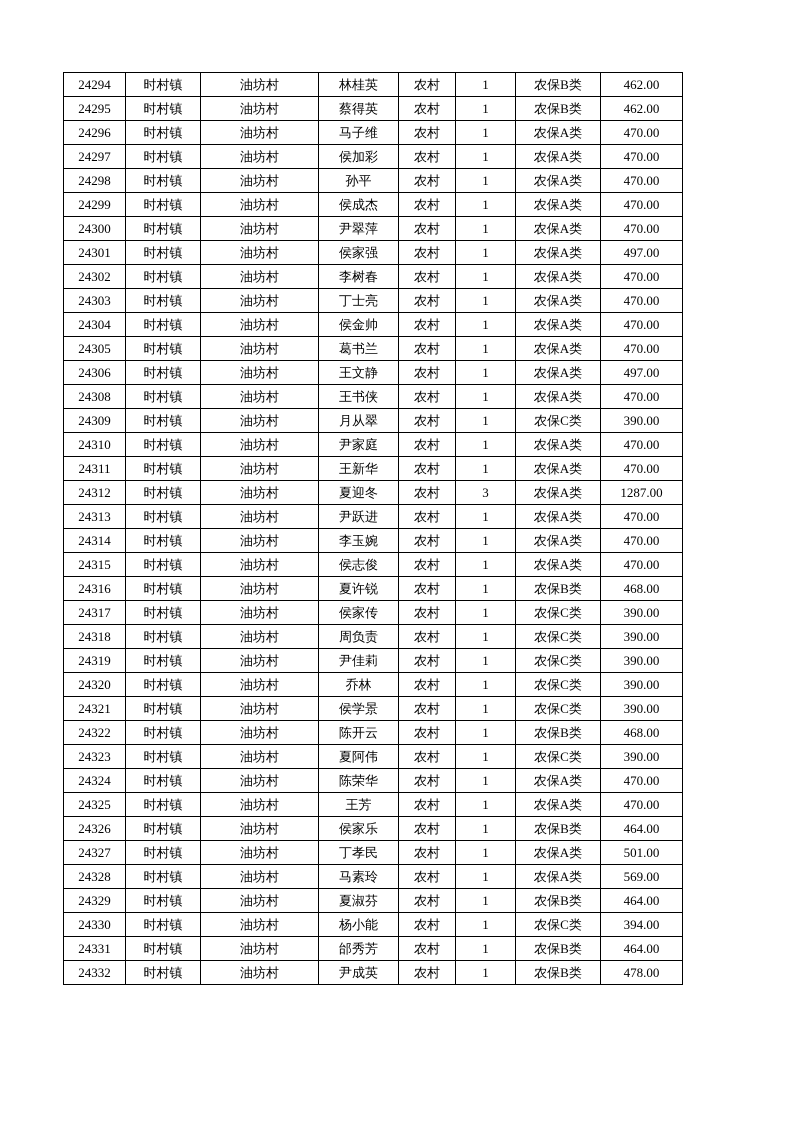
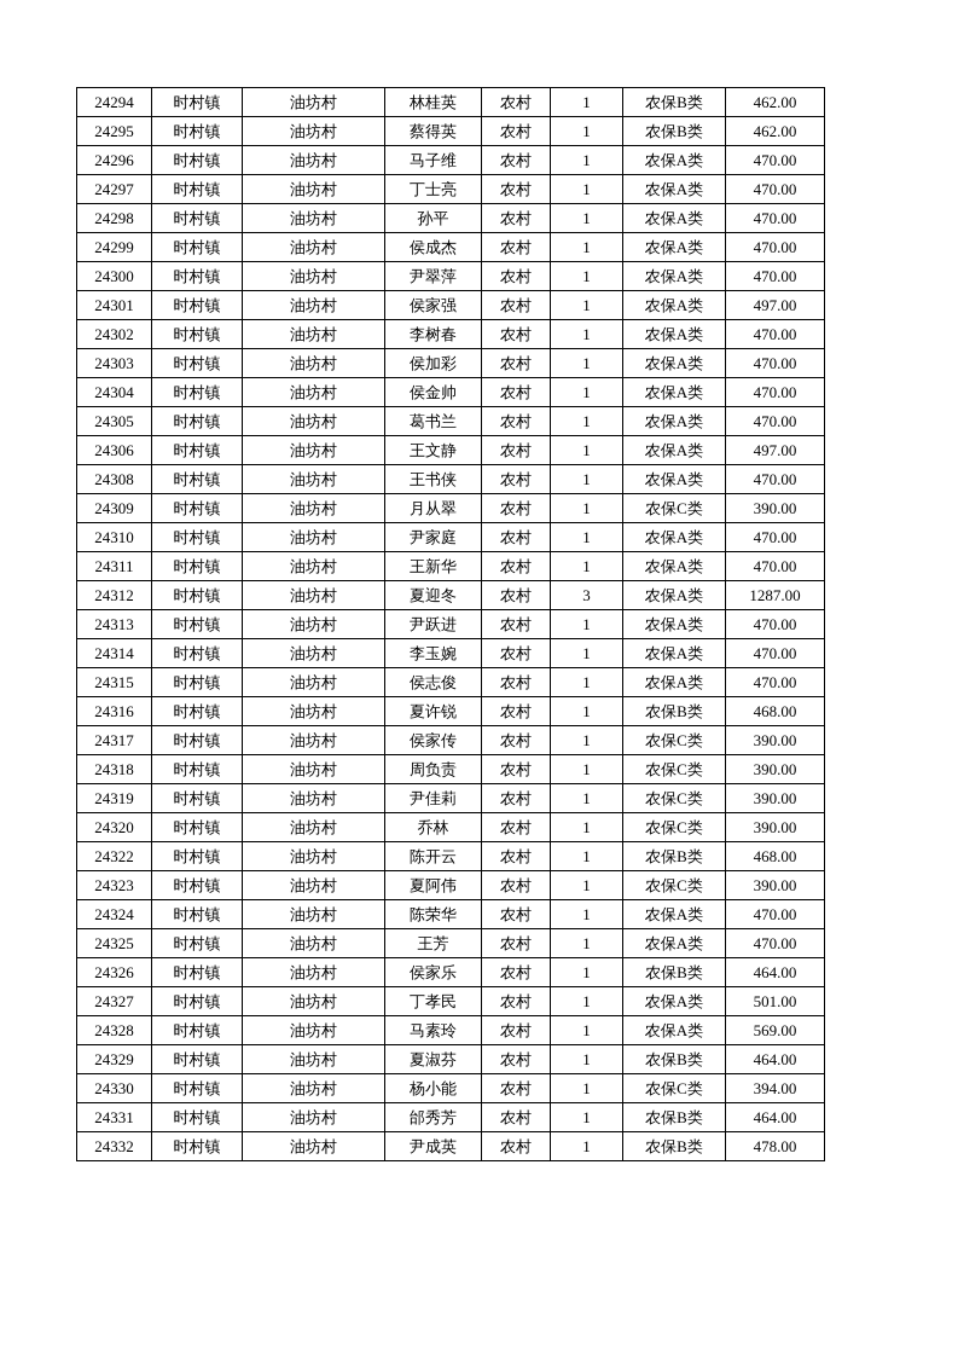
  24294	时村镇	油坊村	林桂英	农村	1	农保B类	462.00
  24295	时村镇	油坊村	蔡得英	农村	1	农保B类	462.00
  24296	时村镇	油坊村	马子维	农村	1	农保A类	470.00
- 24297	时村镇	油坊村	侯加彩	农村	1	农保A类	470.00
+ 24297	时村镇	油坊村	丁士亮	农村	1	农保A类	470.00
  24298	时村镇	油坊村	孙平	农村	1	农保A类	470.00
  24299	时村镇	油坊村	侯成杰	农村	1	农保A类	470.00
  24300	时村镇	油坊村	尹翠萍	农村	1	农保A类	470.00
  24301	时村镇	油坊村	侯家强	农村	1	农保A类	497.00
  24302	时村镇	油坊村	李树春	农村	1	农保A类	470.00
- 24303	时村镇	油坊村	丁士亮	农村	1	农保A类	470.00
+ 24303	时村镇	油坊村	侯加彩	农村	1	农保A类	470.00
  24304	时村镇	油坊村	侯金帅	农村	1	农保A类	470.00
  24305	时村镇	油坊村	葛书兰	农村	1	农保A类	470.00
  24306	时村镇	油坊村	王文静	农村	1	农保A类	497.00
  24308	时村镇	油坊村	王书侠	农村	1	农保A类	470.00
  24309	时村镇	油坊村	月从翠	农村	1	农保C类	390.00
  24310	时村镇	油坊村	尹家庭	农村	1	农保A类	470.00
  24311	时村镇	油坊村	王新华	农村	1	农保A类	470.00
  24312	时村镇	油坊村	夏迎冬	农村	3	农保A类	1287.00
  24313	时村镇	油坊村	尹跃进	农村	1	农保A类	470.00
  24314	时村镇	油坊村	李玉婉	农村	1	农保A类	470.00
  24315	时村镇	油坊村	侯志俊	农村	1	农保A类	470.00
  24316	时村镇	油坊村	夏许锐	农村	1	农保B类	468.00
  24317	时村镇	油坊村	侯家传	农村	1	农保C类	390.00
  24318	时村镇	油坊村	周负责	农村	1	农保C类	390.00
  24319	时村镇	油坊村	尹佳莉	农村	1	农保C类	390.00
  24320	时村镇	油坊村	乔林	农村	1	农保C类	390.00
- 24321	时村镇	油坊村	侯学景	农村	1	农保C类	390.00
  24322	时村镇	油坊村	陈开云	农村	1	农保B类	468.00
  24323	时村镇	油坊村	夏阿伟	农村	1	农保C类	390.00
  24324	时村镇	油坊村	陈荣华	农村	1	农保A类	470.00
  24325	时村镇	油坊村	王芳	农村	1	农保A类	470.00
  24326	时村镇	油坊村	侯家乐	农村	1	农保B类	464.00
  24327	时村镇	油坊村	丁孝民	农村	1	农保A类	501.00
  24328	时村镇	油坊村	马素玲	农村	1	农保A类	569.00
  24329	时村镇	油坊村	夏淑芬	农村	1	农保B类	464.00
  24330	时村镇	油坊村	杨小能	农村	1	农保C类	394.00
  24331	时村镇	油坊村	邰秀芳	农村	1	农保B类	464.00
  24332	时村镇	油坊村	尹成英	农村	1	农保B类	478.00
